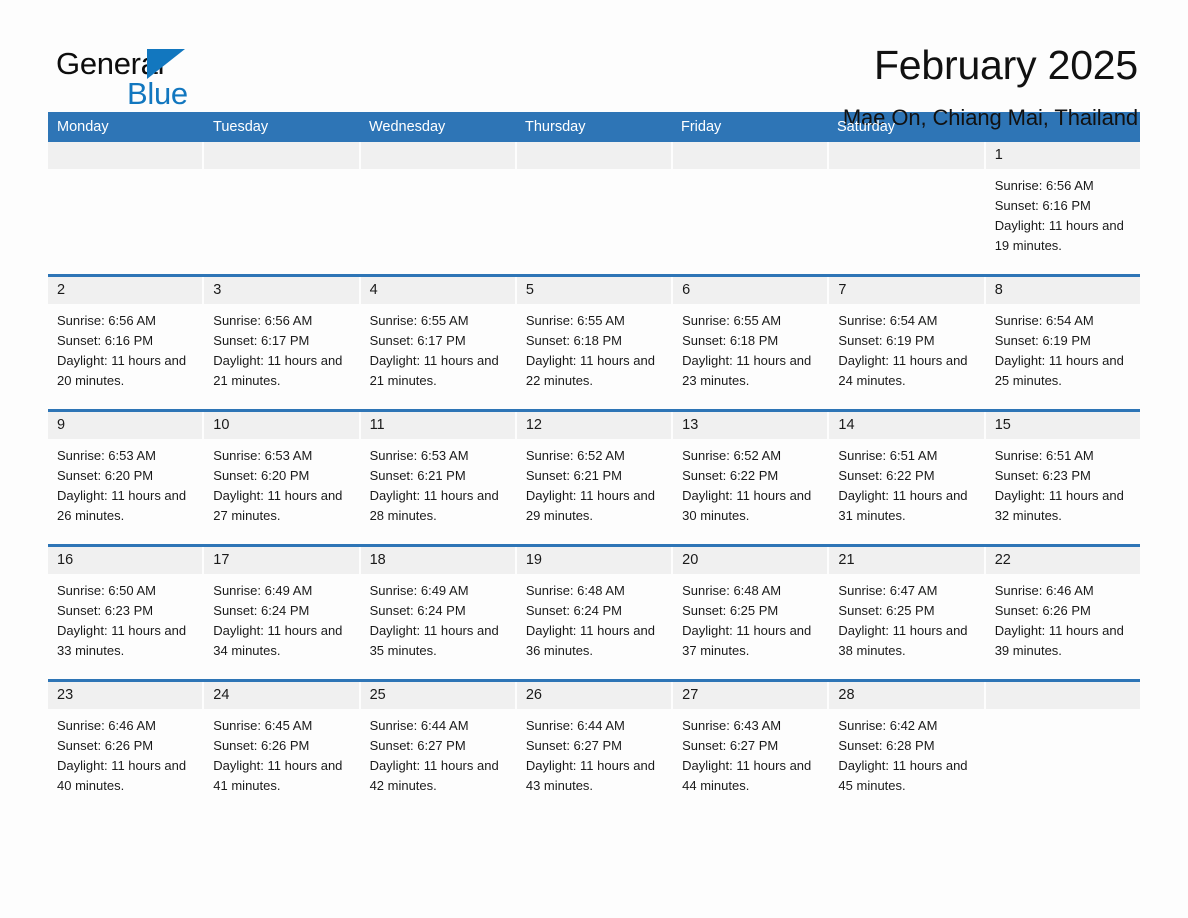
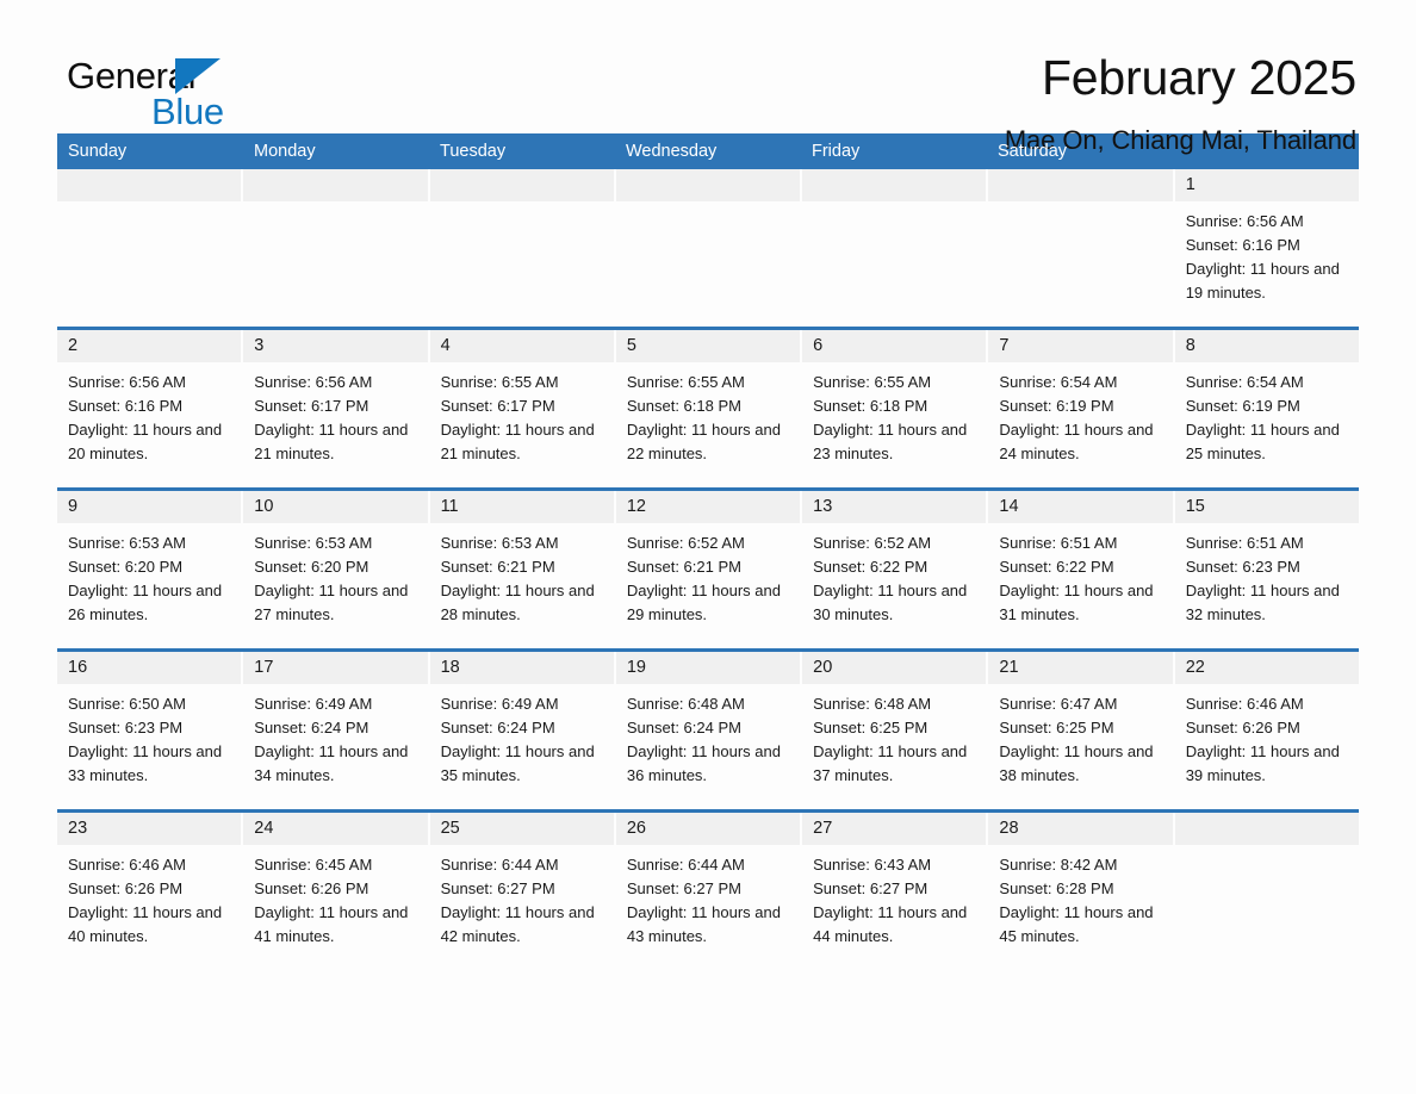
  General
  Blue
  February 2025
  Mae On, Chiang Mai, Thailand
+ Sunday
  Monday
  Tuesday
  Wednesday
- Thursday
  Friday
  Saturday
  1
  Sunrise: 6:56 AM
  Sunset: 6:16 PM
  Daylight: 11 hours and 19 minutes.
  2
  Sunrise: 6:56 AM
  Sunset: 6:16 PM
  Daylight: 11 hours and 20 minutes.
  3
  Sunrise: 6:56 AM
  Sunset: 6:17 PM
  Daylight: 11 hours and 21 minutes.
  4
  Sunrise: 6:55 AM
  Sunset: 6:17 PM
  Daylight: 11 hours and 21 minutes.
  5
  Sunrise: 6:55 AM
  Sunset: 6:18 PM
  Daylight: 11 hours and 22 minutes.
  6
  Sunrise: 6:55 AM
  Sunset: 6:18 PM
  Daylight: 11 hours and 23 minutes.
  7
  Sunrise: 6:54 AM
  Sunset: 6:19 PM
  Daylight: 11 hours and 24 minutes.
  8
  Sunrise: 6:54 AM
  Sunset: 6:19 PM
  Daylight: 11 hours and 25 minutes.
  9
  Sunrise: 6:53 AM
  Sunset: 6:20 PM
  Daylight: 11 hours and 26 minutes.
  10
  Sunrise: 6:53 AM
  Sunset: 6:20 PM
  Daylight: 11 hours and 27 minutes.
  11
  Sunrise: 6:53 AM
  Sunset: 6:21 PM
  Daylight: 11 hours and 28 minutes.
  12
  Sunrise: 6:52 AM
  Sunset: 6:21 PM
  Daylight: 11 hours and 29 minutes.
  13
  Sunrise: 6:52 AM
  Sunset: 6:22 PM
  Daylight: 11 hours and 30 minutes.
  14
  Sunrise: 6:51 AM
  Sunset: 6:22 PM
  Daylight: 11 hours and 31 minutes.
  15
  Sunrise: 6:51 AM
  Sunset: 6:23 PM
  Daylight: 11 hours and 32 minutes.
  16
  Sunrise: 6:50 AM
  Sunset: 6:23 PM
  Daylight: 11 hours and 33 minutes.
  17
  Sunrise: 6:49 AM
  Sunset: 6:24 PM
  Daylight: 11 hours and 34 minutes.
  18
  Sunrise: 6:49 AM
  Sunset: 6:24 PM
  Daylight: 11 hours and 35 minutes.
  19
  Sunrise: 6:48 AM
  Sunset: 6:24 PM
  Daylight: 11 hours and 36 minutes.
  20
  Sunrise: 6:48 AM
  Sunset: 6:25 PM
  Daylight: 11 hours and 37 minutes.
  21
  Sunrise: 6:47 AM
  Sunset: 6:25 PM
  Daylight: 11 hours and 38 minutes.
  22
  Sunrise: 6:46 AM
  Sunset: 6:26 PM
  Daylight: 11 hours and 39 minutes.
  23
  Sunrise: 6:46 AM
  Sunset: 6:26 PM
  Daylight: 11 hours and 40 minutes.
  24
  Sunrise: 6:45 AM
  Sunset: 6:26 PM
  Daylight: 11 hours and 41 minutes.
  25
  Sunrise: 6:44 AM
  Sunset: 6:27 PM
  Daylight: 11 hours and 42 minutes.
  26
  Sunrise: 6:44 AM
  Sunset: 6:27 PM
  Daylight: 11 hours and 43 minutes.
  27
  Sunrise: 6:43 AM
  Sunset: 6:27 PM
  Daylight: 11 hours and 44 minutes.
  28
- Sunrise: 6:42 AM
+ Sunrise: 8:42 AM
  Sunset: 6:28 PM
  Daylight: 11 hours and 45 minutes.
